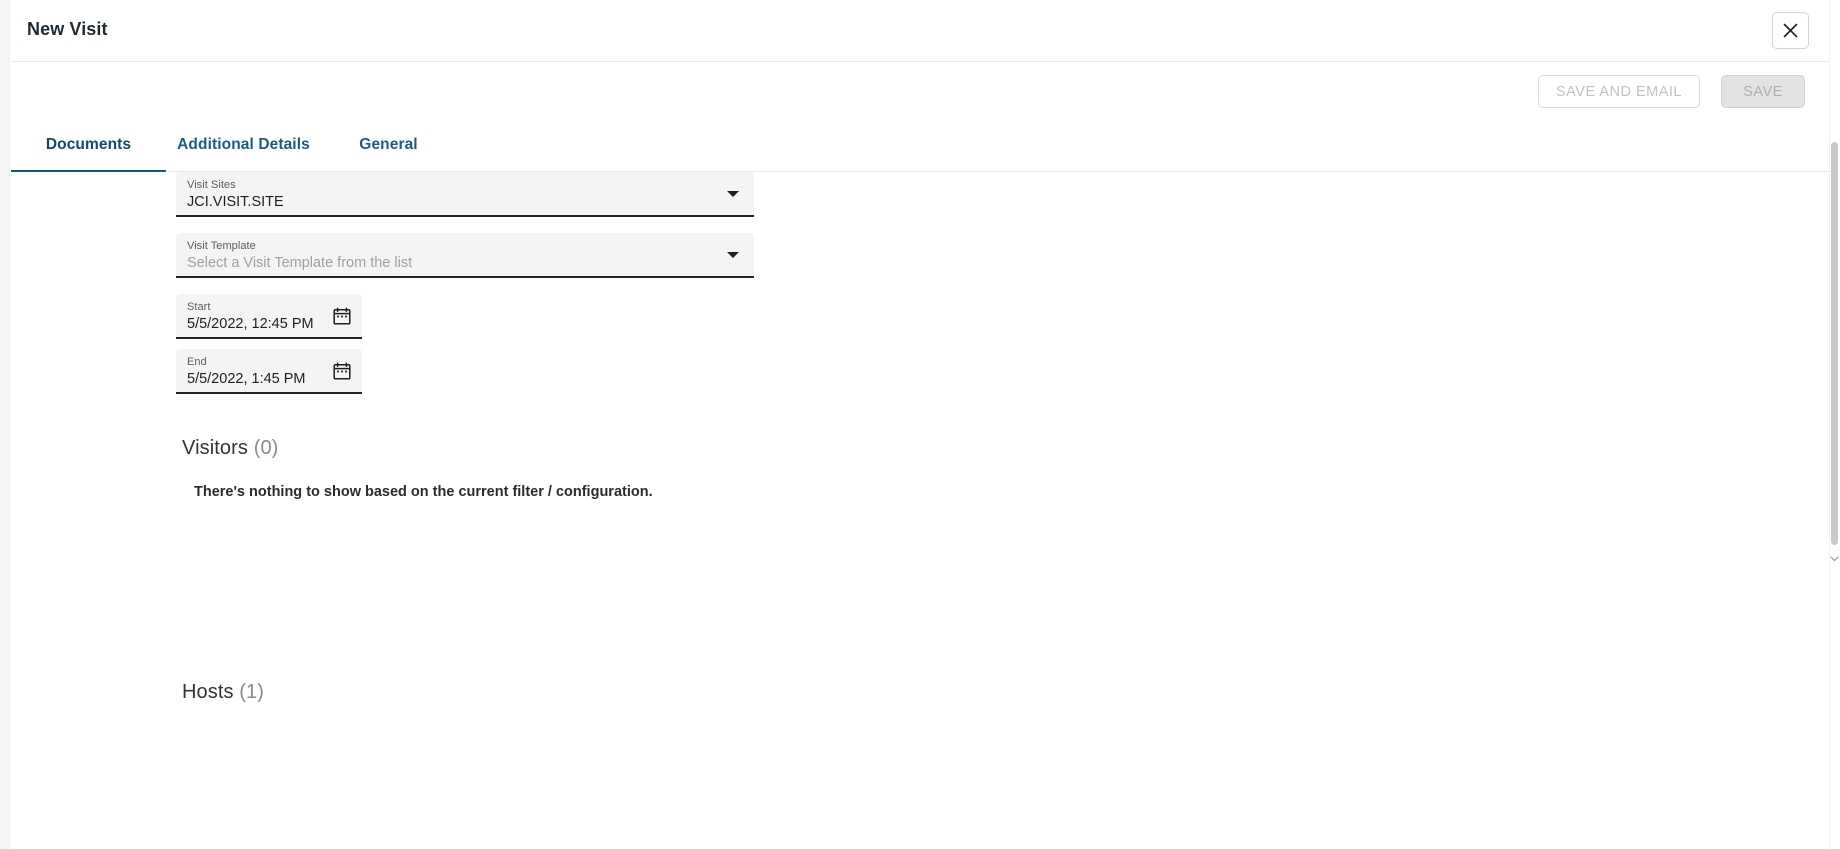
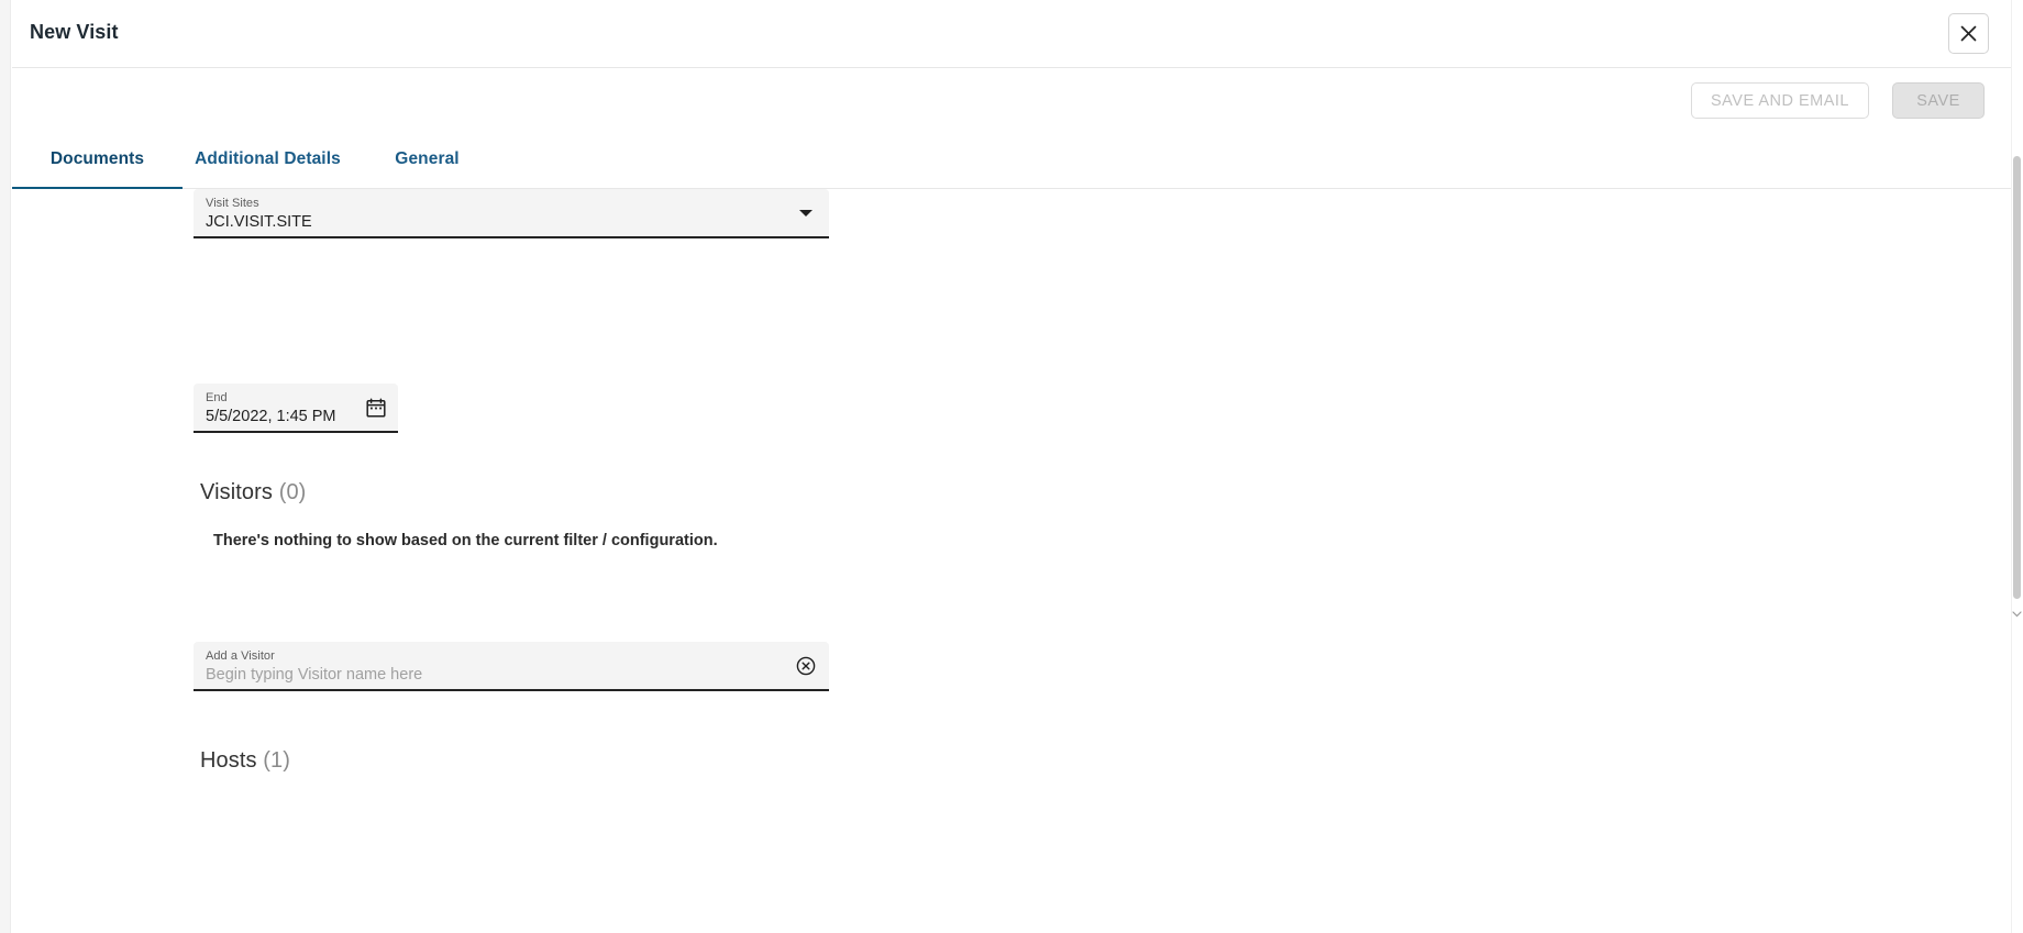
  New Visit
  SAVE AND EMAIL
  SAVE
  Documents
  Additional Details
  General
  Visit Sites
  JCI.VISIT.SITE
- Visit Template
- Select a Visit Template from the list
- Start
- 5/5/2022, 12:45 PM
  End
  5/5/2022, 1:45 PM
  Visitors (0)
  There's nothing to show based on the current filter / configuration.
+ Add a Visitor
+ Begin typing Visitor name here
  Hosts (1)
